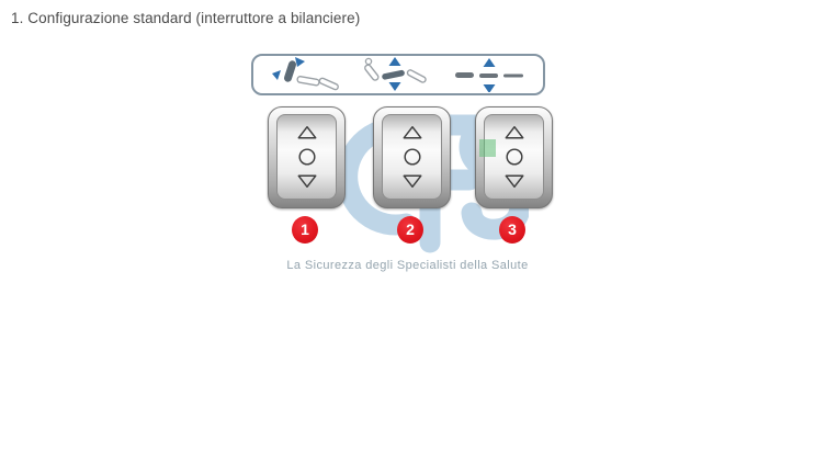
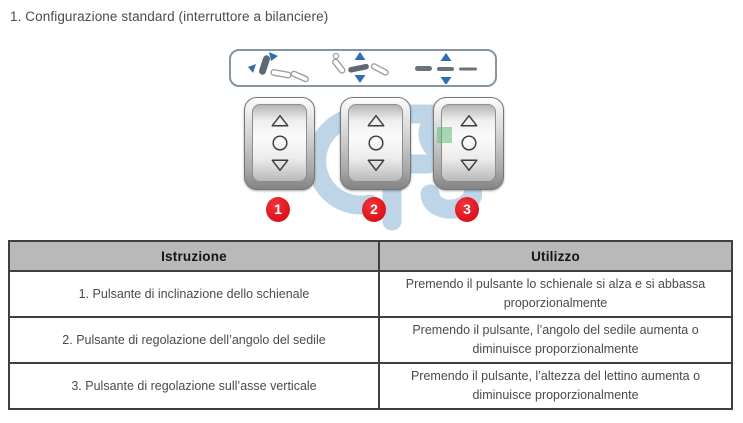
  1. Configurazione standard (interruttore a bilanciere)
- La Sicurezza degli Specialisti della Salute
  1
  2
  3
+ Istruzione
+ Utilizzo
+ 1. Pulsante di inclinazione dello schienale
+ Premendo il pulsante lo schienale si alza e si abbassa proporzionalmente
+ 2. Pulsante di regolazione dell’angolo del sedile
+ Premendo il pulsante, l’angolo del sedile aumenta o diminuisce proporzionalmente
+ 3. Pulsante di regolazione sull’asse verticale
+ Premendo il pulsante, l’altezza del lettino aumenta o diminuisce proporzionalmente
